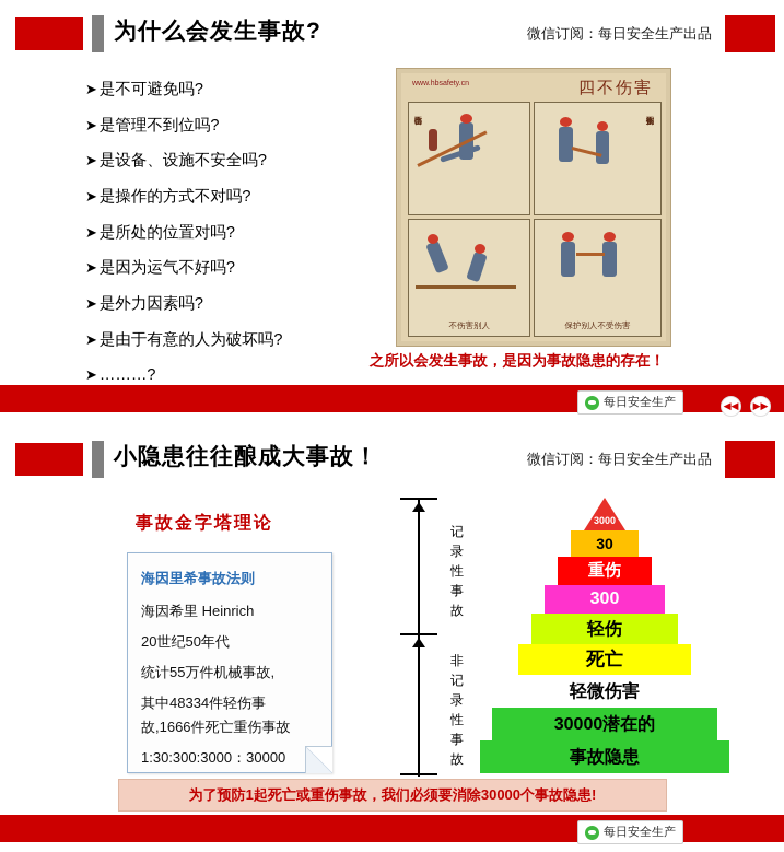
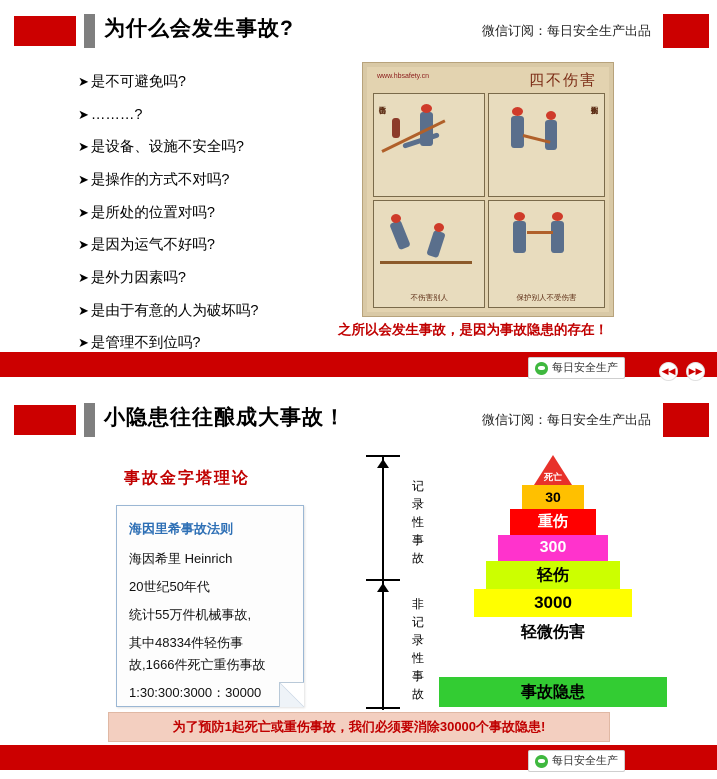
  为什么会发生事故?
  微信订阅：每日安全生产出品
  ➤ 是不可避免吗?
- ➤ 是管理不到位吗?
+ ➤ ………?
  ➤ 是设备、设施不安全吗?
  ➤ 是操作的方式不对吗?
  ➤ 是所处的位置对吗?
  ➤ 是因为运气不好吗?
  ➤ 是外力因素吗?
  ➤ 是由于有意的人为破坏吗?
- ➤ ………?
+ ➤ 是管理不到位吗?
  四不伤害
  不伤害别人
  保护别人不受伤害
  之所以会发生事故，是因为事故隐患的存在！
  每日安全生产
  ◀◀
  ▶▶
  小隐患往往酿成大事故！
  微信订阅：每日安全生产出品
  事故金字塔理论
  海因里希事故法则
  海因希里 Heinrich
  20世纪50年代
  统计55万件机械事故,
  其中48334件轻伤事
  故,1666件死亡重伤事故
  1:30:300:3000：30000
  记录性事故
  非记录性事故
- 3000
+ 死亡
  30
  重伤
  300
  轻伤
- 死亡
+ 3000
  轻微伤害
- 30000潜在的
  事故隐患
  为了预防1起死亡或重伤事故，我们必须要消除30000个事故隐患!
  每日安全生产
